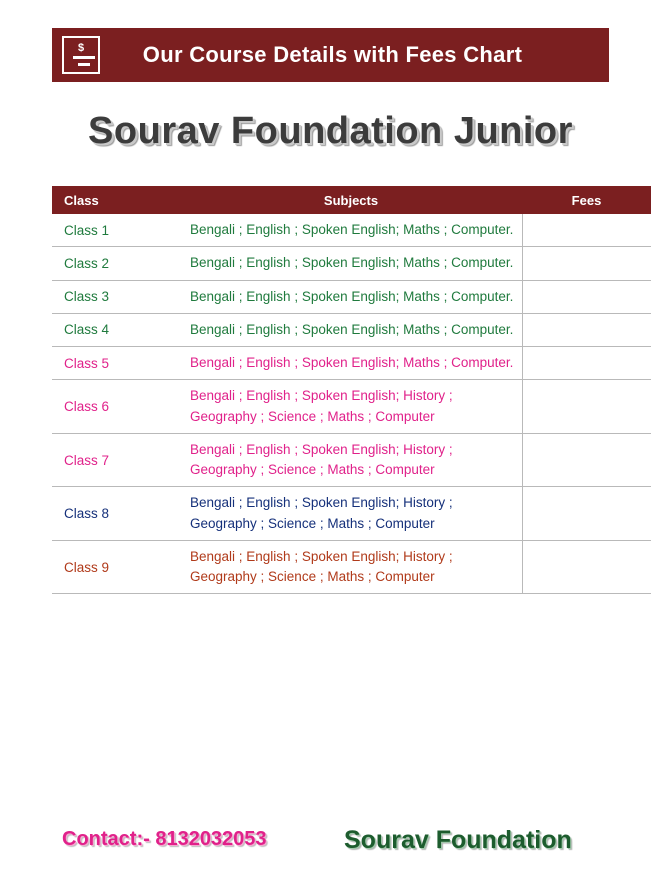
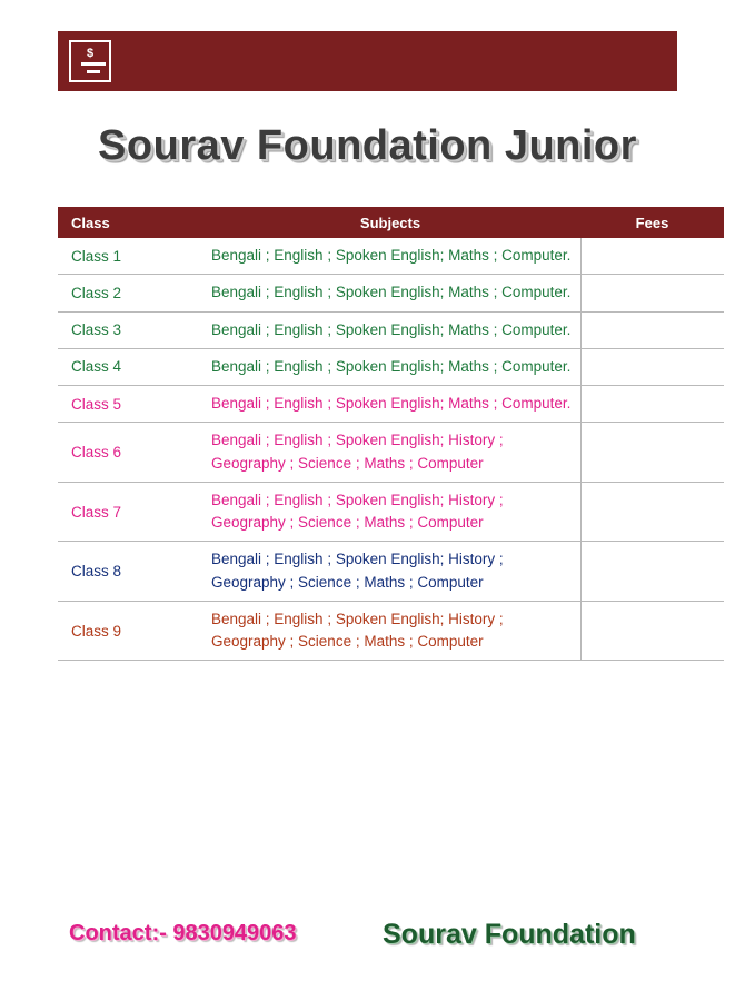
  $
- Our Course Details with Fees Chart
  Sourav Foundation Junior
  Class	Subjects	Fees
  Class 1	Bengali ; English ; Spoken English; Maths ; Computer.
  Class 2	Bengali ; English ; Spoken English; Maths ; Computer.
  Class 3	Bengali ; English ; Spoken English; Maths ; Computer.
  Class 4	Bengali ; English ; Spoken English; Maths ; Computer.
  Class 5	Bengali ; English ; Spoken English; Maths ; Computer.
  Class 6	Bengali ; English ; Spoken English; History ; Geography ; Science ; Maths ; Computer
  Class 7	Bengali ; English ; Spoken English; History ; Geography ; Science ; Maths ; Computer
  Class 8	Bengali ; English ; Spoken English; History ; Geography ; Science ; Maths ; Computer
  Class 9	Bengali ; English ; Spoken English; History ; Geography ; Science ; Maths ; Computer
- Contact:- 8132032053
+ Contact:- 9830949063
  Sourav Foundation
